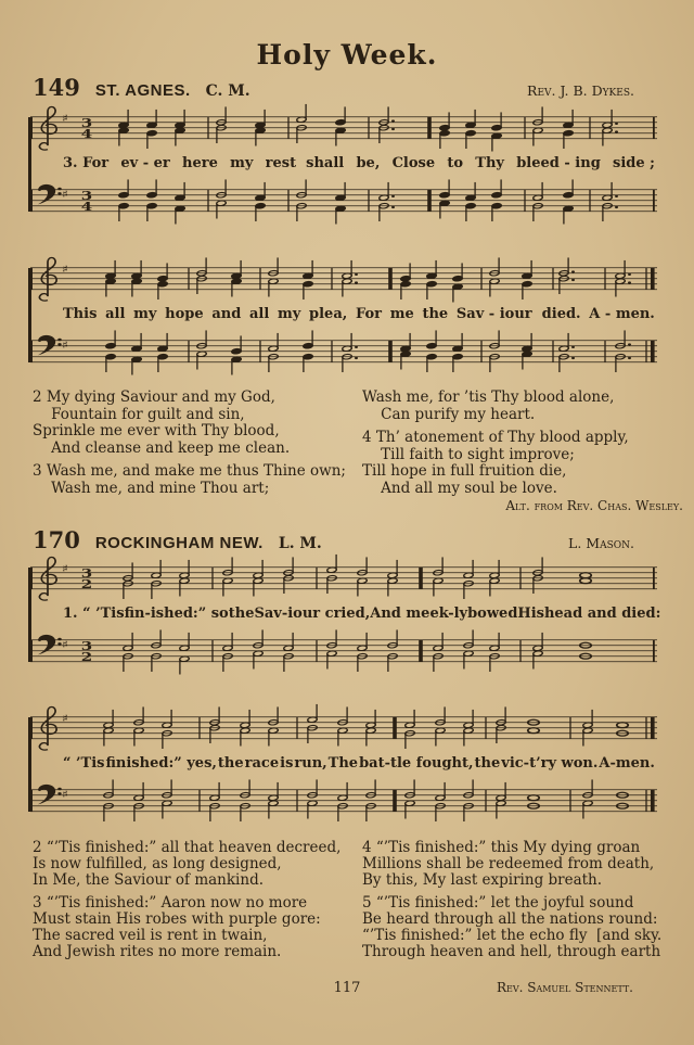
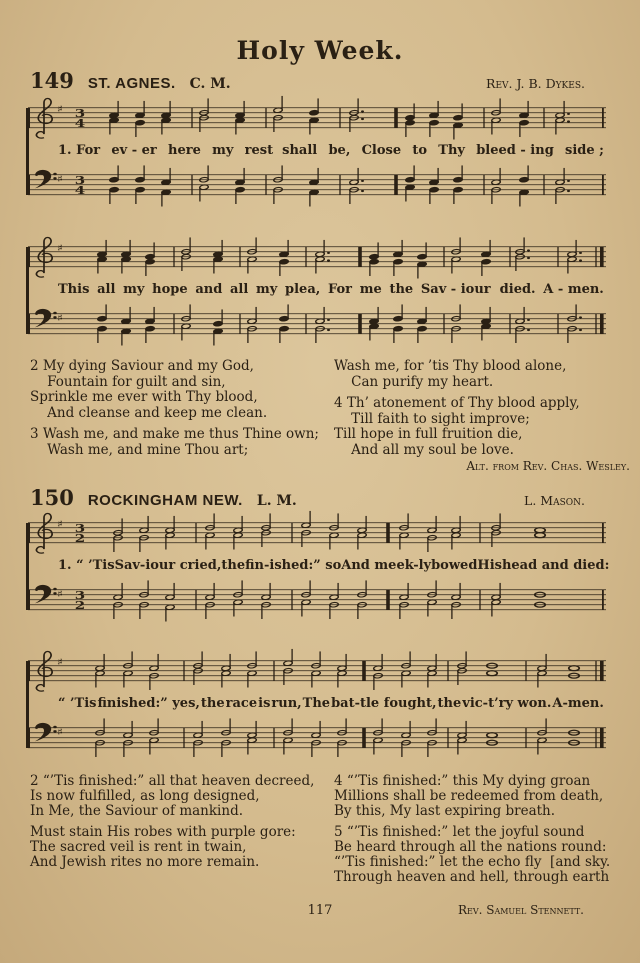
  Holy Week.
  149
  ST. AGNES.
  C. M.
  Rev. J. B. Dykes.
  ♯
  3
  4
- 3. For
+ 1. For
  ev - er
  here
  my
  rest shall
  be,
  Close
  to
  Thy
  bleed - ing
  side ;
  ♯
  3
  4
  ♯
  This
  all
  my
  hope
  and
  all
  my
  plea,
  For
  me
  the
  Sav - iour died.
  A - men.
  ♯
  2 My dying Saviour and my God,
  Fountain for guilt and sin,
  Sprinkle me ever with Thy blood,
  And cleanse and keep me clean.
  3 Wash me, and make me thus Thine own;
  Wash me, and mine Thou art;
  Wash me, for ’tis Thy blood alone,
  Can purify my heart.
  4 Th’ atonement of Thy blood apply,
  Till faith to sight improve;
  Till hope in full fruition die,
  And all my soul be love.
  Alt. from Rev. Chas. Wesley.
- 170
+ 150
  ROCKINGHAM NEW.
  L. M.
  L. Mason.
  ♯
  3
  2
  1. “ ’Tis
- fin-ished:” so
+ Sav-iour cried,
  the
- Sav-iour cried,
+ fin-ished:” so
  And meek-ly
  bowed
  His
  head and died:
  ♯
  3
  2
  ♯
  “ ’Tis
  finished:” yes,
  the
  race
  is
  run,
  The
  bat-tle fought,
  the
  vic-t’ry won.
  A-men.
  ♯
  2 “’Tis finished:” all that heaven decreed,
  Is now fulfilled, as long designed,
  In Me, the Saviour of mankind.
- 3 “’Tis finished:” Aaron now no more
  Must stain His robes with purple gore:
  The sacred veil is rent in twain,
  And Jewish rites no more remain.
  4 “’Tis finished:” this My dying groan
  Millions shall be redeemed from death,
  By this, My last expiring breath.
  5 “’Tis finished:” let the joyful sound
  Be heard through all the nations round:
  “’Tis finished:” let the echo fly [and sky.
  Through heaven and hell, through earth
  117
  Rev. Samuel Stennett.
